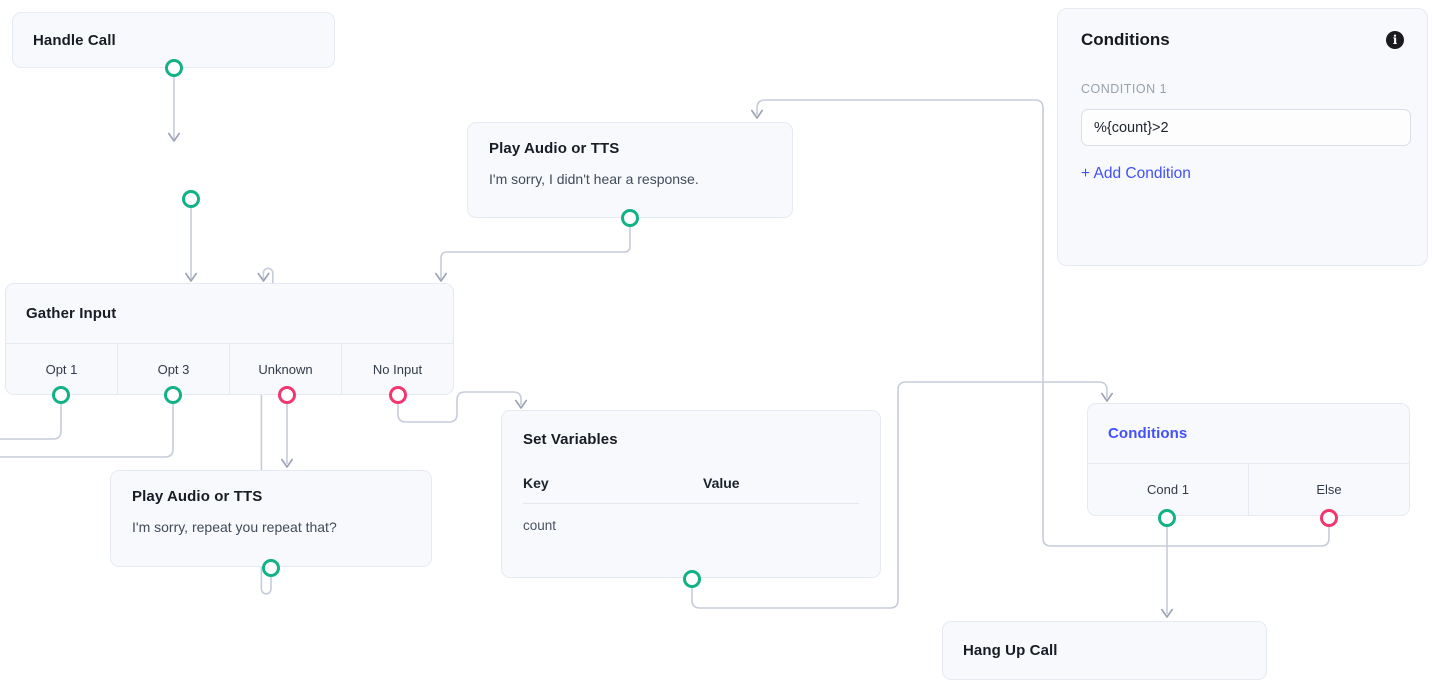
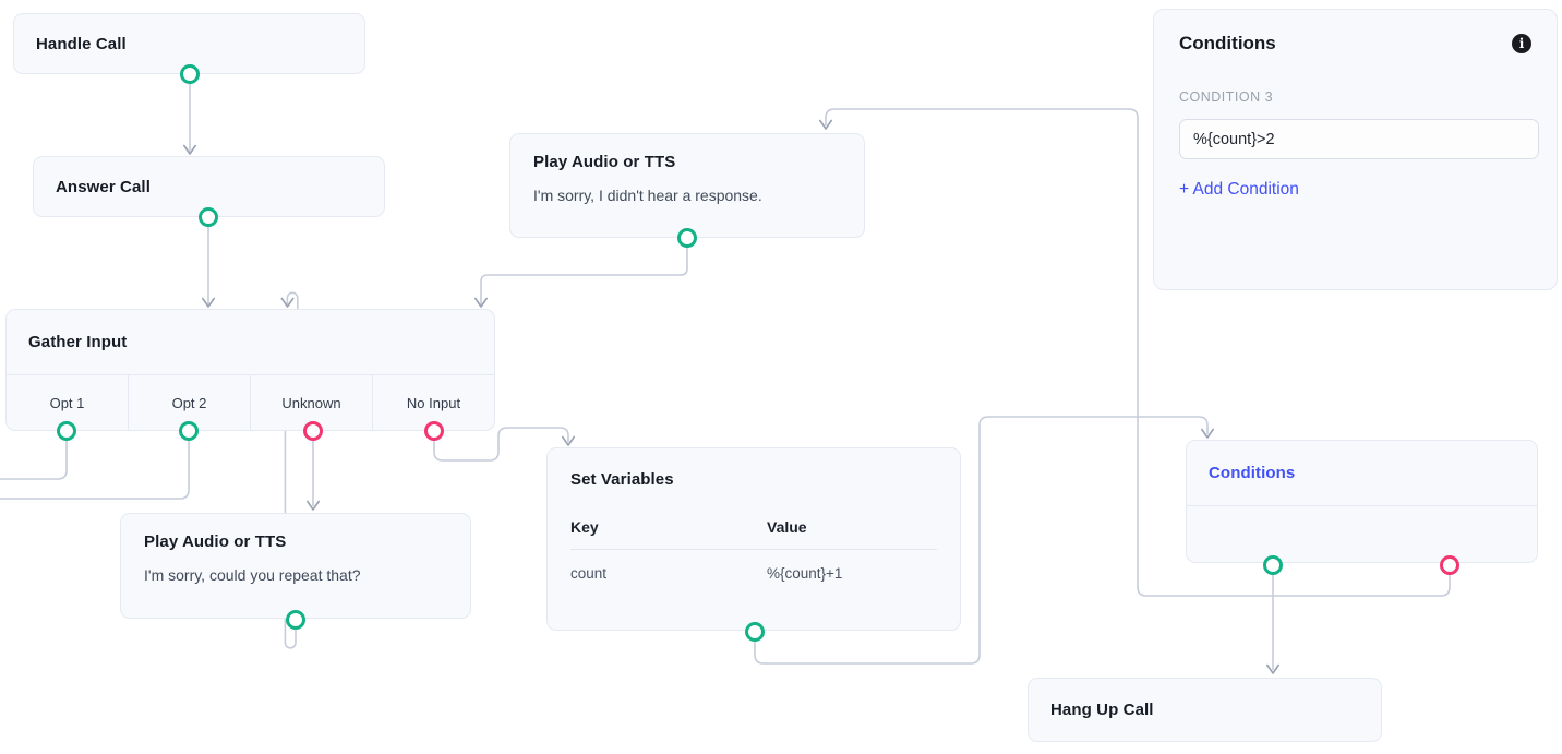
  Handle Call
+ Answer Call
  Play Audio or TTS
  I'm sorry, I didn't hear a response.
  Gather Input
  Opt 1
- Opt 3
+ Opt 2
  Unknown
  No Input
  Play Audio or TTS
- I'm sorry, repeat you repeat that?
+ I'm sorry, could you repeat that?
  Set Variables
  Key
  Value
  count
+ %{count}+1
  Conditions
- Cond 1
- Else
  Hang Up Call
  Conditions
  i
- CONDITION 1
+ CONDITION 3
  %{count}>2
  + Add Condition
